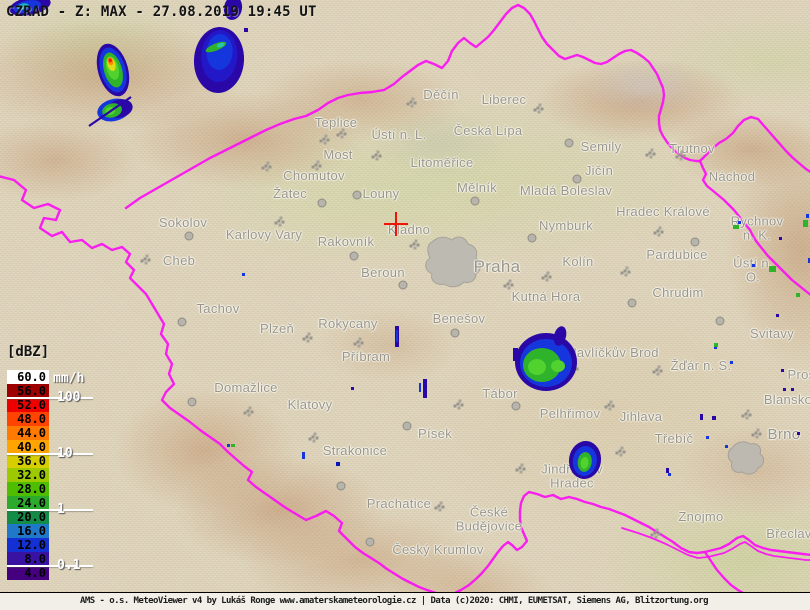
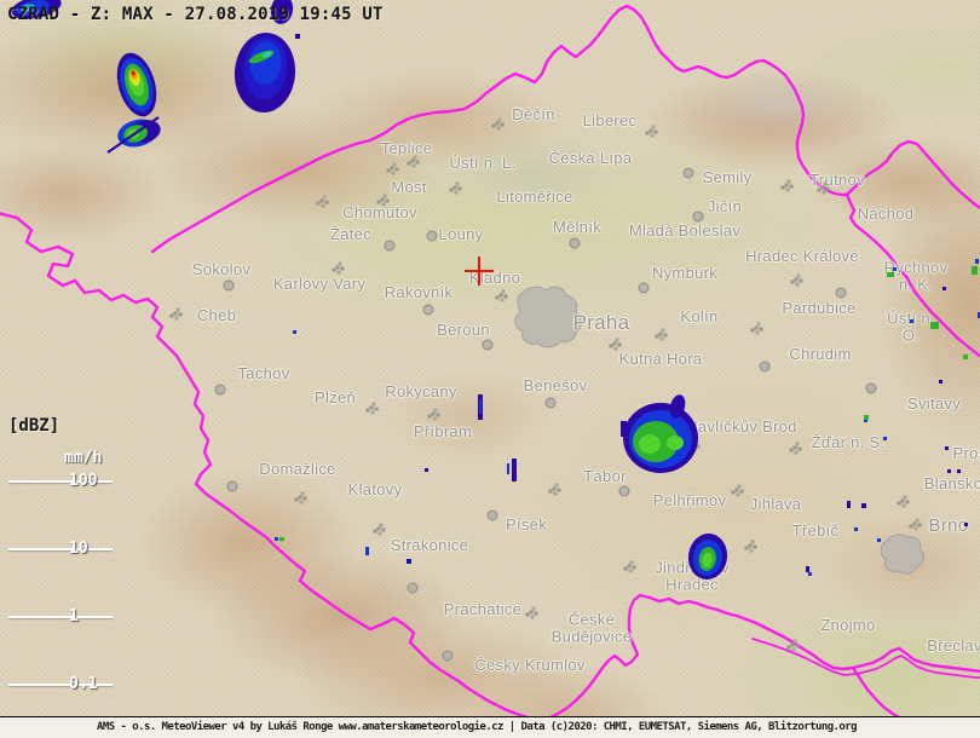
  Děčín
  Liberec
  Teplice
  Ústí n. L.
  Česká Lípa
  Semily
  Trutnov
  Most
  Litoměřice
  Chomutov
  Jičín
  Náchod
  Mělník
  Mladá Boleslav
  Žatec
  Louny
  Hradec Králové
  Sokolov
  Nymburk
  Rychnov n. K.
  Kladno
  Karlovy Vary
  Rakovník
  Kolín
  Pardubice
  Cheb
  Praha
  Ústí n. O.
  Beroun
  Kutná Hora
  Chrudim
  Tachov
  Benešov
  Rokycany
  Plzeň
  Svitavy
  Příbram
  avlíčkův Brod
  Žďár n. S.
  Domažlice
  Tábor
  Klatovy
  Pelhřimov
  Jihlava
  Písek
  Třebíč
  Brno
  Blansko
  Strakonice
  Hradec
  Prachatice
  České
  Budějovice
  Znojmo
  Břeclav
  Český Krumlov
  CZRAD - Z: MAX - 27.08.2019 19:45 UT
  [dBZ]
- 60.0
- 56.0
- 52.0
- 48.0
- 44.0
- 40.0
- 36.0
- 32.0
- 28.0
- 24.0
- 20.0
- 16.0
- 12.0
- 8.0
- 4.0
  mm/h
  100
  10
  1
  0.1
  AMS - o.s. MeteoViewer v4 by Lukáš Ronge www.amaterskameteorologie.cz | Data (c)2020: CHMI, EUMETSAT, Siemens AG, Blitzortung.org
